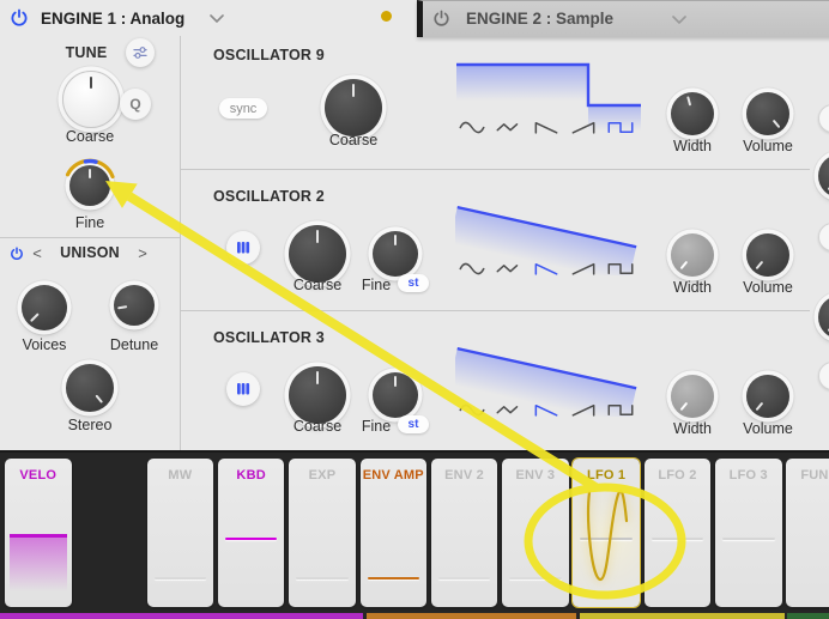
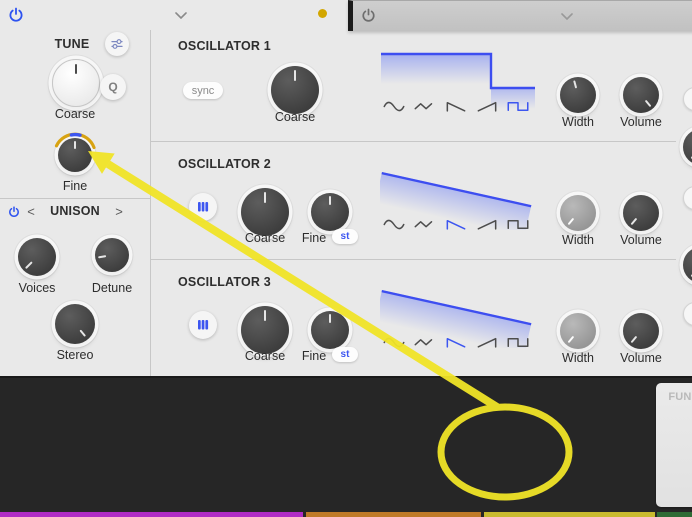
- ENGINE 1 : Analog
- ENGINE 2 : Sample
  TUNE
  Q
  Coarse
  Fine
  <
  UNISON
  >
  Voices
  Detune
  Stereo
- OSCILLATOR 9
+ OSCILLATOR 1
  sync
  Coarse
  Width
  Volume
  OSCILLATOR 2
  Coarse
  Fine
  st
  Width
  Volume
  OSCILLATOR 3
  Coarse
  Fine
  st
  Width
  Volume
- VELO
- MW
- KBD
- EXP
- ENV AMP
- ENV 2
- ENV 3
- LFO 1
- LFO 2
- LFO 3
  FUN
